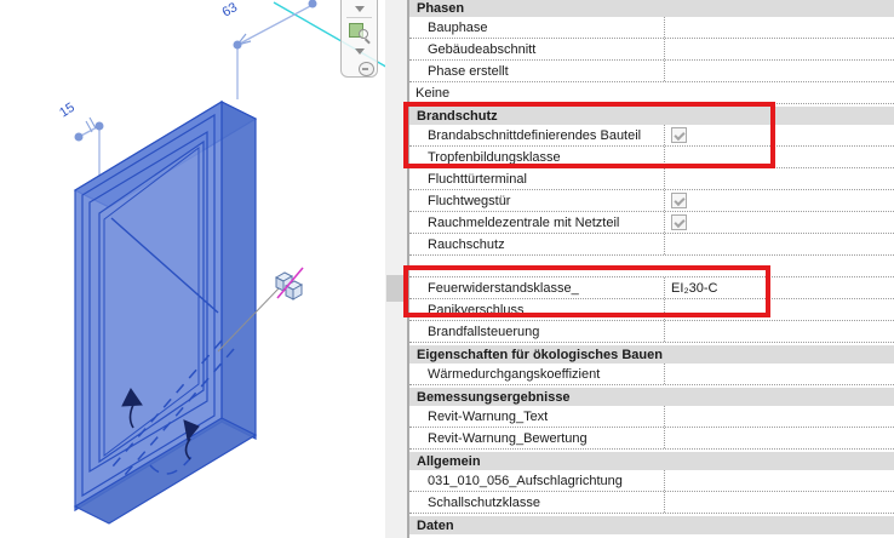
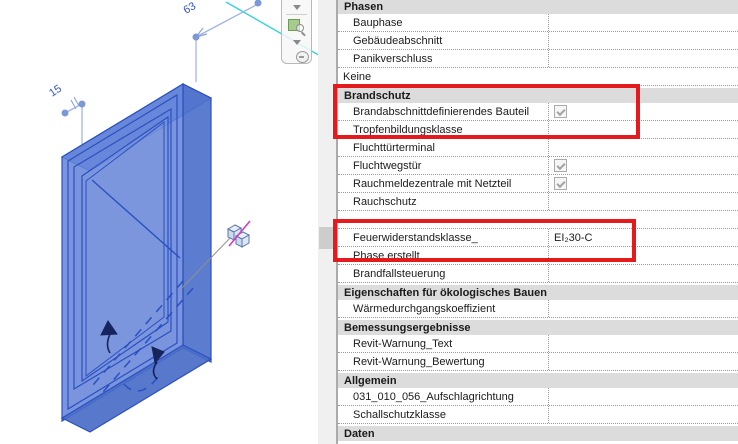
  Phasen
  Bauphase
  Gebäudeabschnitt
- Phase erstellt
+ Panikverschluss
  Keine
  Brandschutz
  Brandabschnittdefinierendes Bauteil
  Tropfenbildungsklasse
  Fluchttürterminal
  Fluchtwegstür
  Rauchmeldezentrale mit Netzteil
  Rauchschutz
  Feuerwiderstandsklasse_
  EI₂30-C
- Panikverschluss
+ Phase erstellt
  Brandfallsteuerung
  Eigenschaften für ökologisches Bauen
  Wärmedurchgangskoeffizient
  Bemessungsergebnisse
  Revit-Warnung_Text
  Revit-Warnung_Bewertung
  Allgemein
  031_010_056_Aufschlagrichtung
  Schallschutzklasse
  Daten
